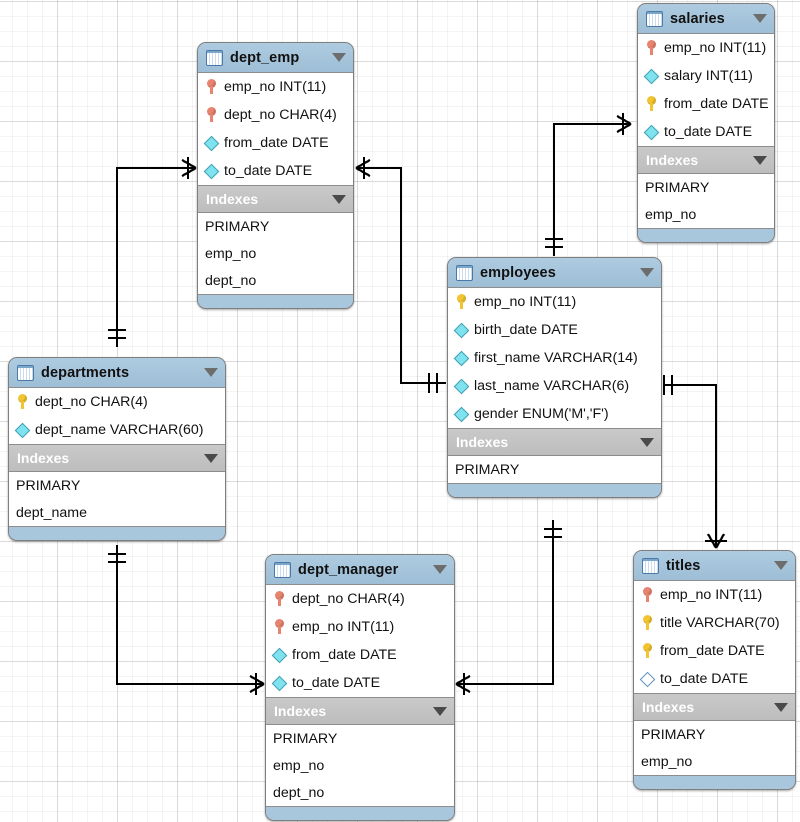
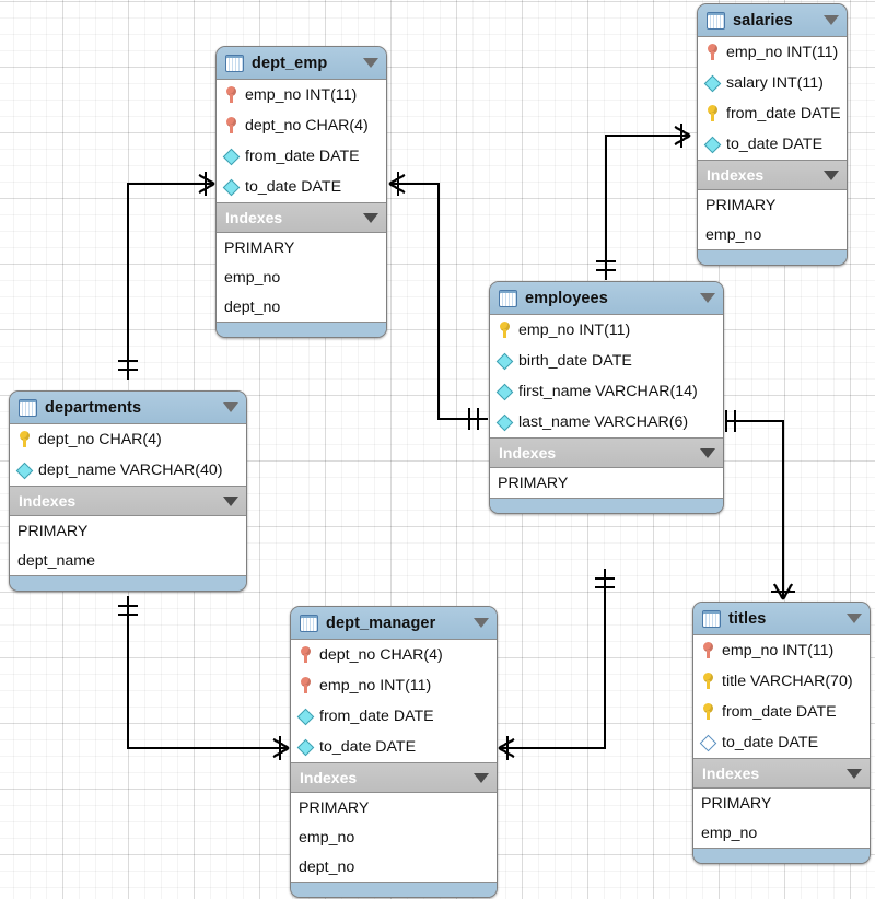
  dept_emp
  emp_no INT(11)
  dept_no CHAR(4)
  from_date DATE
  to_date DATE
  Indexes
  PRIMARY
  emp_no
  dept_no
  salaries
  emp_no INT(11)
  salary INT(11)
  from_date DATE
  to_date DATE
  Indexes
  PRIMARY
  emp_no
  employees
  emp_no INT(11)
  birth_date DATE
  first_name VARCHAR(14)
  last_name VARCHAR(6)
- gender ENUM('M','F')
  Indexes
  PRIMARY
  departments
  dept_no CHAR(4)
- dept_name VARCHAR(60)
+ dept_name VARCHAR(40)
  Indexes
  PRIMARY
  dept_name
  dept_manager
  dept_no CHAR(4)
  emp_no INT(11)
  from_date DATE
  to_date DATE
  Indexes
  PRIMARY
  emp_no
  dept_no
  titles
  emp_no INT(11)
  title VARCHAR(70)
  from_date DATE
  to_date DATE
  Indexes
  PRIMARY
  emp_no
